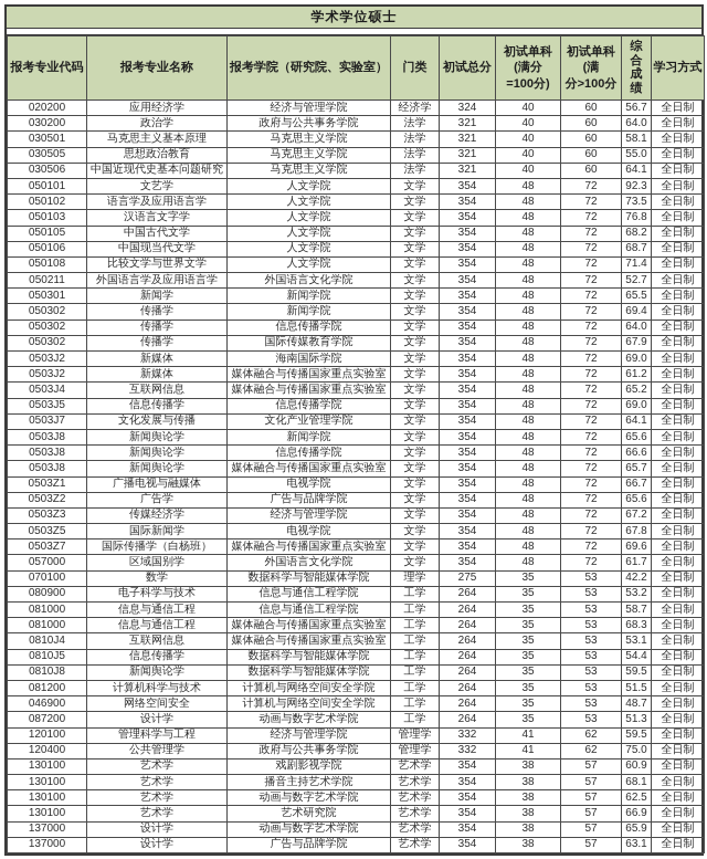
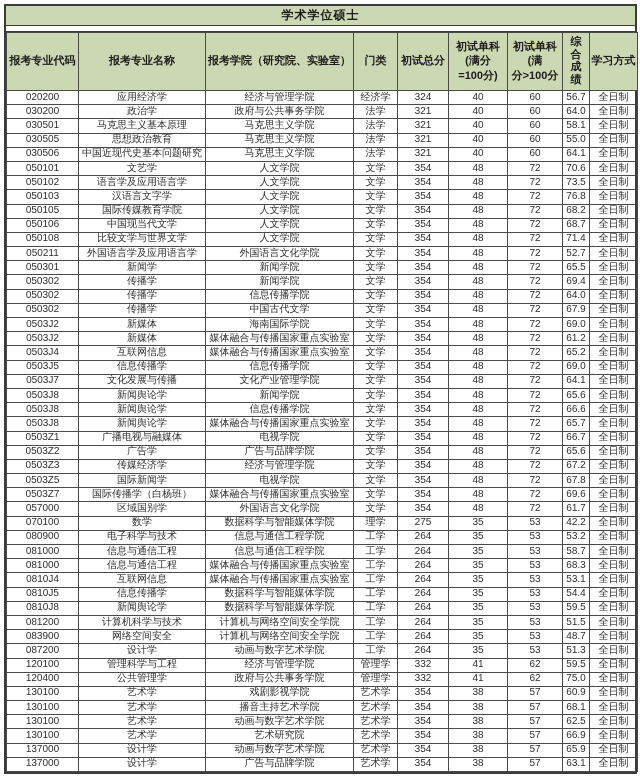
  学术学位硕士
  报考专业代码	报考专业名称	报考学院（研究院、实验室）	门类	初试总分	初试单科 (满分 =100分)	初试单科 (满 分>100分	综合成绩	学习方式
  020200	应用经济学	经济与管理学院	经济学	324	40	60	56.7	全日制
  030200	政治学	政府与公共事务学院	法学	321	40	60	64.0	全日制
  030501	马克思主义基本原理	马克思主义学院	法学	321	40	60	58.1	全日制
  030505	思想政治教育	马克思主义学院	法学	321	40	60	55.0	全日制
  030506	中国近现代史基本问题研究	马克思主义学院	法学	321	40	60	64.1	全日制
- 050101	文艺学	人文学院	文学	354	48	72	92.3	全日制
+ 050101	文艺学	人文学院	文学	354	48	72	70.6	全日制
  050102	语言学及应用语言学	人文学院	文学	354	48	72	73.5	全日制
  050103	汉语言文字学	人文学院	文学	354	48	72	76.8	全日制
- 050105	中国古代文学	人文学院	文学	354	48	72	68.2	全日制
+ 050105	国际传媒教育学院	人文学院	文学	354	48	72	68.2	全日制
  050106	中国现当代文学	人文学院	文学	354	48	72	68.7	全日制
  050108	比较文学与世界文学	人文学院	文学	354	48	72	71.4	全日制
  050211	外国语言学及应用语言学	外国语言文化学院	文学	354	48	72	52.7	全日制
  050301	新闻学	新闻学院	文学	354	48	72	65.5	全日制
  050302	传播学	新闻学院	文学	354	48	72	69.4	全日制
  050302	传播学	信息传播学院	文学	354	48	72	64.0	全日制
- 050302	传播学	国际传媒教育学院	文学	354	48	72	67.9	全日制
+ 050302	传播学	中国古代文学	文学	354	48	72	67.9	全日制
  0503J2	新媒体	海南国际学院	文学	354	48	72	69.0	全日制
  0503J2	新媒体	媒体融合与传播国家重点实验室	文学	354	48	72	61.2	全日制
  0503J4	互联网信息	媒体融合与传播国家重点实验室	文学	354	48	72	65.2	全日制
  0503J5	信息传播学	信息传播学院	文学	354	48	72	69.0	全日制
  0503J7	文化发展与传播	文化产业管理学院	文学	354	48	72	64.1	全日制
  0503J8	新闻舆论学	新闻学院	文学	354	48	72	65.6	全日制
  0503J8	新闻舆论学	信息传播学院	文学	354	48	72	66.6	全日制
  0503J8	新闻舆论学	媒体融合与传播国家重点实验室	文学	354	48	72	65.7	全日制
  0503Z1	广播电视与融媒体	电视学院	文学	354	48	72	66.7	全日制
  0503Z2	广告学	广告与品牌学院	文学	354	48	72	65.6	全日制
  0503Z3	传媒经济学	经济与管理学院	文学	354	48	72	67.2	全日制
  0503Z5	国际新闻学	电视学院	文学	354	48	72	67.8	全日制
  0503Z7	国际传播学（白杨班）	媒体融合与传播国家重点实验室	文学	354	48	72	69.6	全日制
  057000	区域国别学	外国语言文化学院	文学	354	48	72	61.7	全日制
  070100	数学	数据科学与智能媒体学院	理学	275	35	53	42.2	全日制
  080900	电子科学与技术	信息与通信工程学院	工学	264	35	53	53.2	全日制
  081000	信息与通信工程	信息与通信工程学院	工学	264	35	53	58.7	全日制
  081000	信息与通信工程	媒体融合与传播国家重点实验室	工学	264	35	53	68.3	全日制
  0810J4	互联网信息	媒体融合与传播国家重点实验室	工学	264	35	53	53.1	全日制
  0810J5	信息传播学	数据科学与智能媒体学院	工学	264	35	53	54.4	全日制
  0810J8	新闻舆论学	数据科学与智能媒体学院	工学	264	35	53	59.5	全日制
  081200	计算机科学与技术	计算机与网络空间安全学院	工学	264	35	53	51.5	全日制
- 046900	网络空间安全	计算机与网络空间安全学院	工学	264	35	53	48.7	全日制
+ 083900	网络空间安全	计算机与网络空间安全学院	工学	264	35	53	48.7	全日制
  087200	设计学	动画与数字艺术学院	工学	264	35	53	51.3	全日制
  120100	管理科学与工程	经济与管理学院	管理学	332	41	62	59.5	全日制
  120400	公共管理学	政府与公共事务学院	管理学	332	41	62	75.0	全日制
  130100	艺术学	戏剧影视学院	艺术学	354	38	57	60.9	全日制
  130100	艺术学	播音主持艺术学院	艺术学	354	38	57	68.1	全日制
  130100	艺术学	动画与数字艺术学院	艺术学	354	38	57	62.5	全日制
  130100	艺术学	艺术研究院	艺术学	354	38	57	66.9	全日制
  137000	设计学	动画与数字艺术学院	艺术学	354	38	57	65.9	全日制
  137000	设计学	广告与品牌学院	艺术学	354	38	57	63.1	全日制
